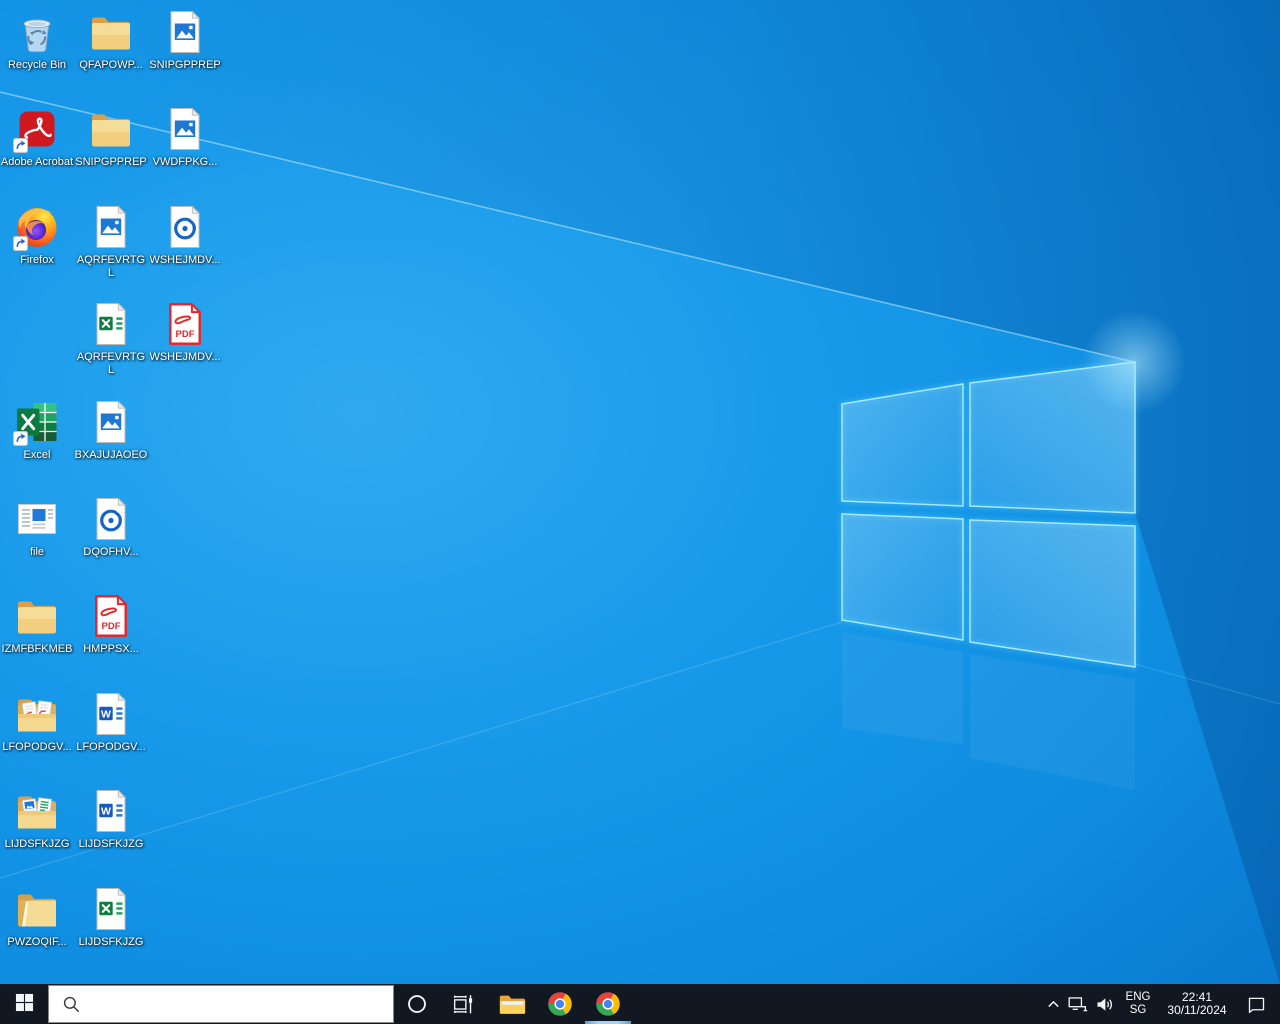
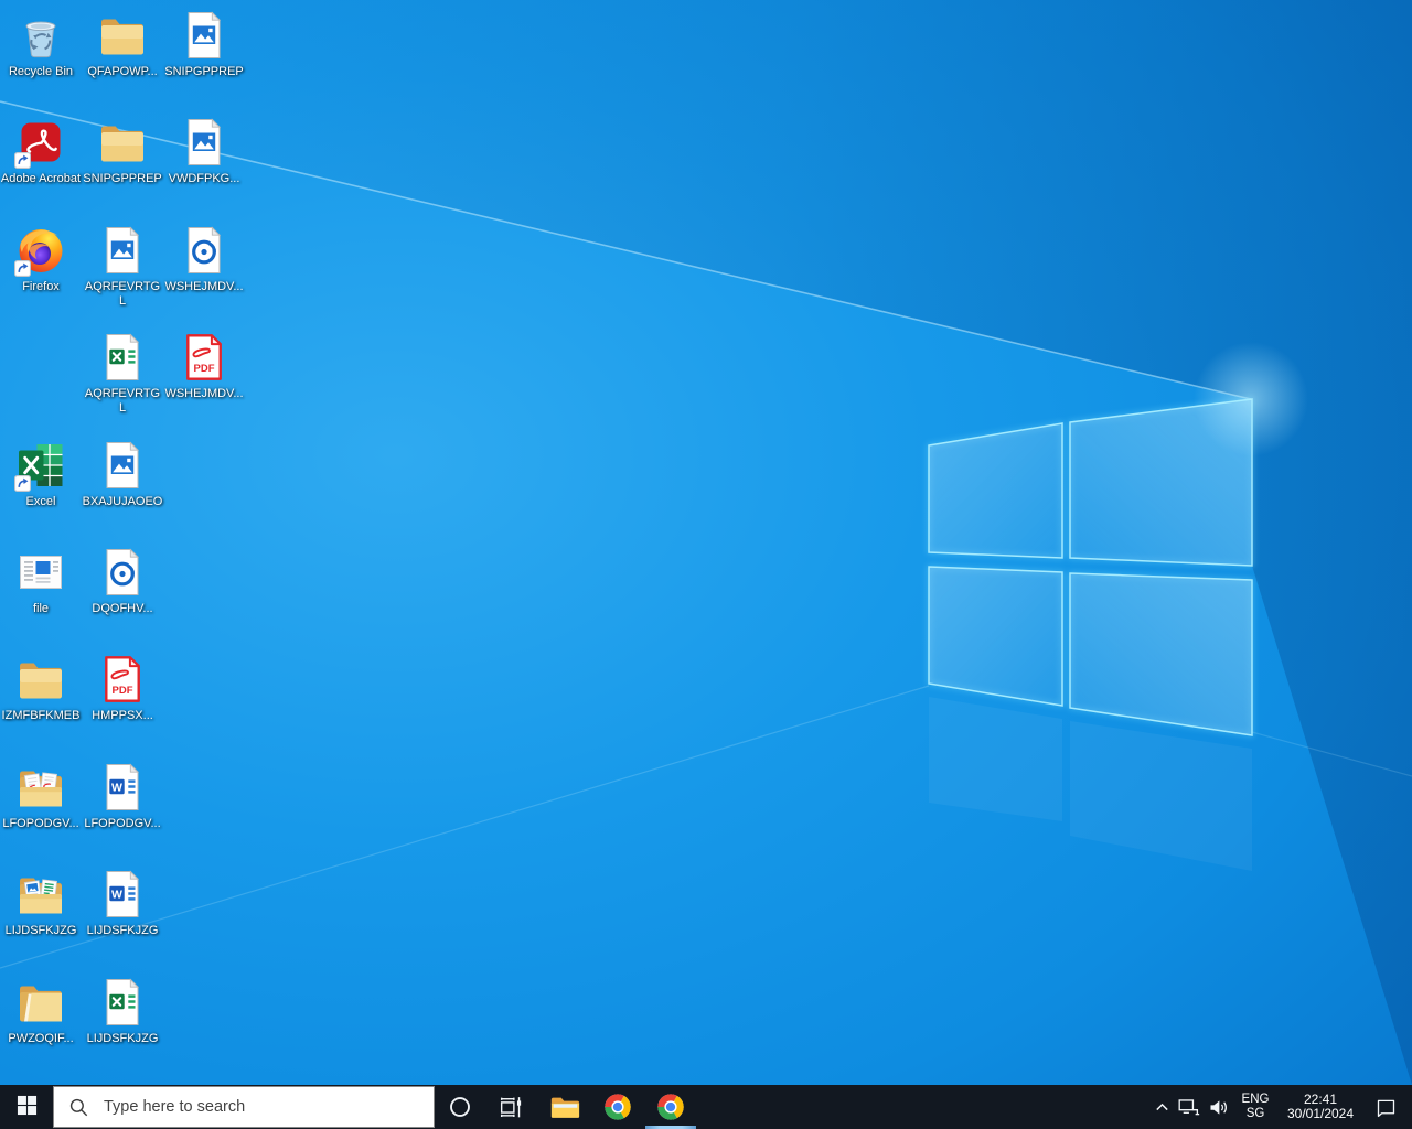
  Recycle Bin
  QFAPOWP...
  SNIPGPPREP
  Adobe Acrobat
  SNIPGPPREP
  VWDFPKG...
  Firefox
  AQRFEVRTGL
  WSHEJMDV...
  AQRFEVRTGL
  PDF
  WSHEJMDV...
  Excel
  BXAJUJAOEO
  file
  DQOFHV...
  IZMFBFKMEB
  PDF
  HMPPSX...
  LFOPODGV...
  W
  LFOPODGV...
  LIJDSFKJZG
  W
  LIJDSFKJZG
  PWZOQIF...
  LIJDSFKJZG
+ Type here to search
  ENG
  SG
  22:41
- 30/11/2024
+ 30/01/2024
